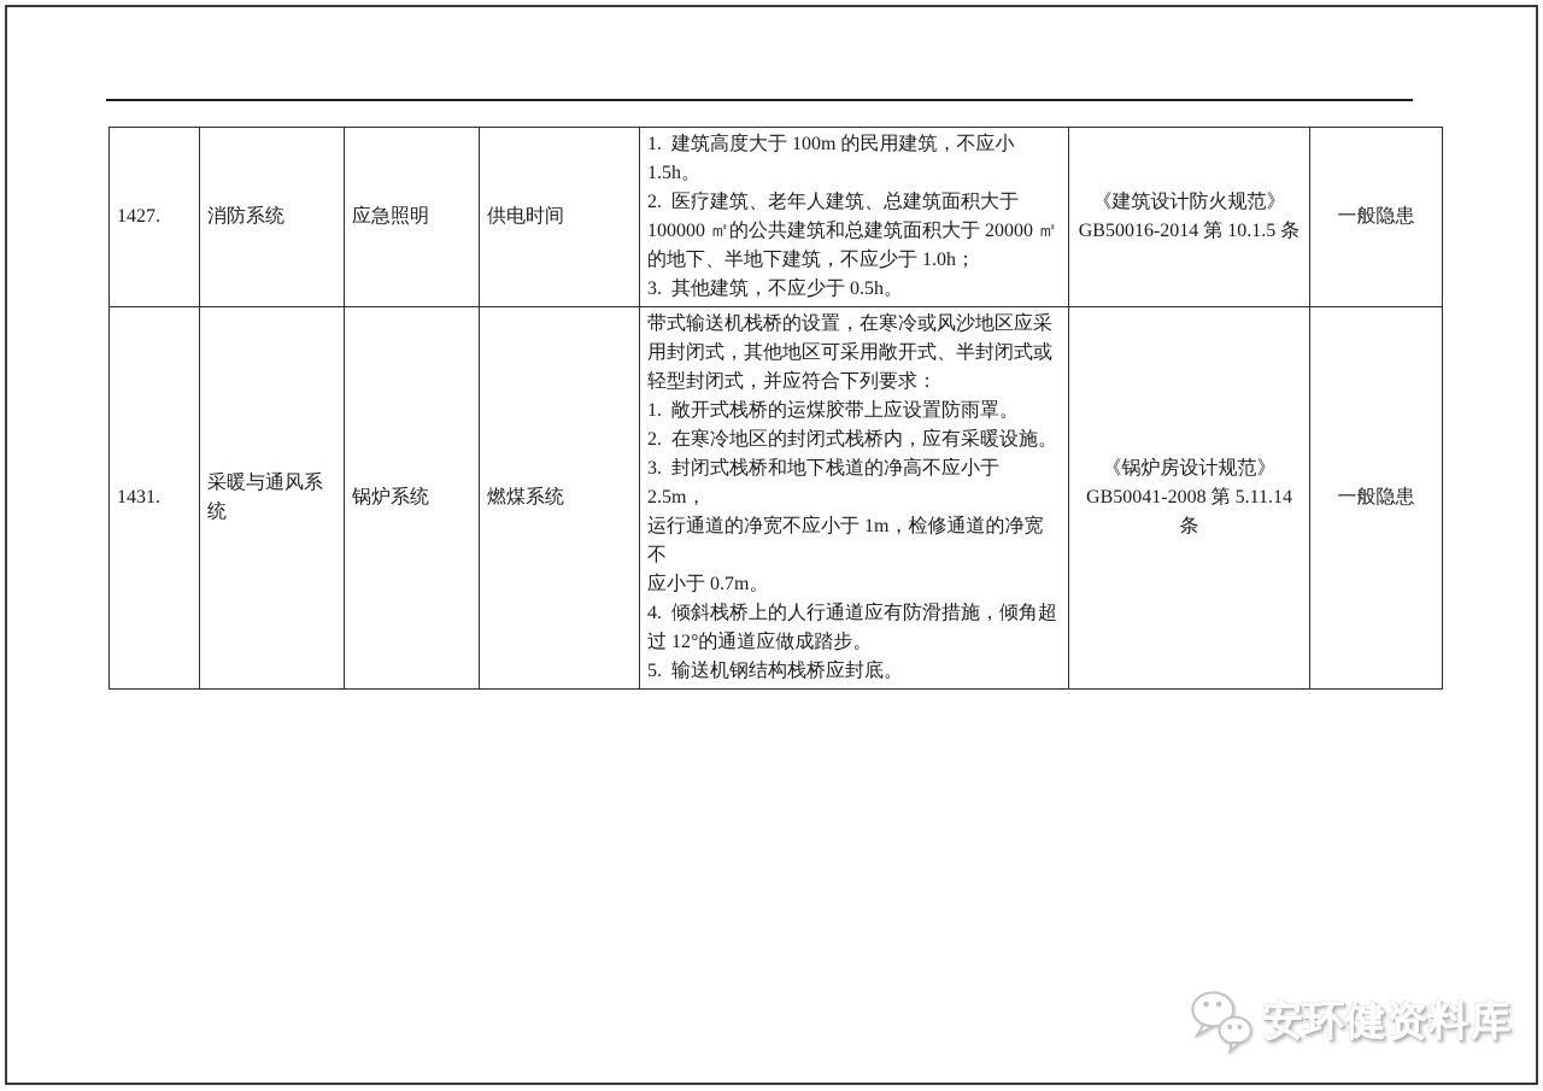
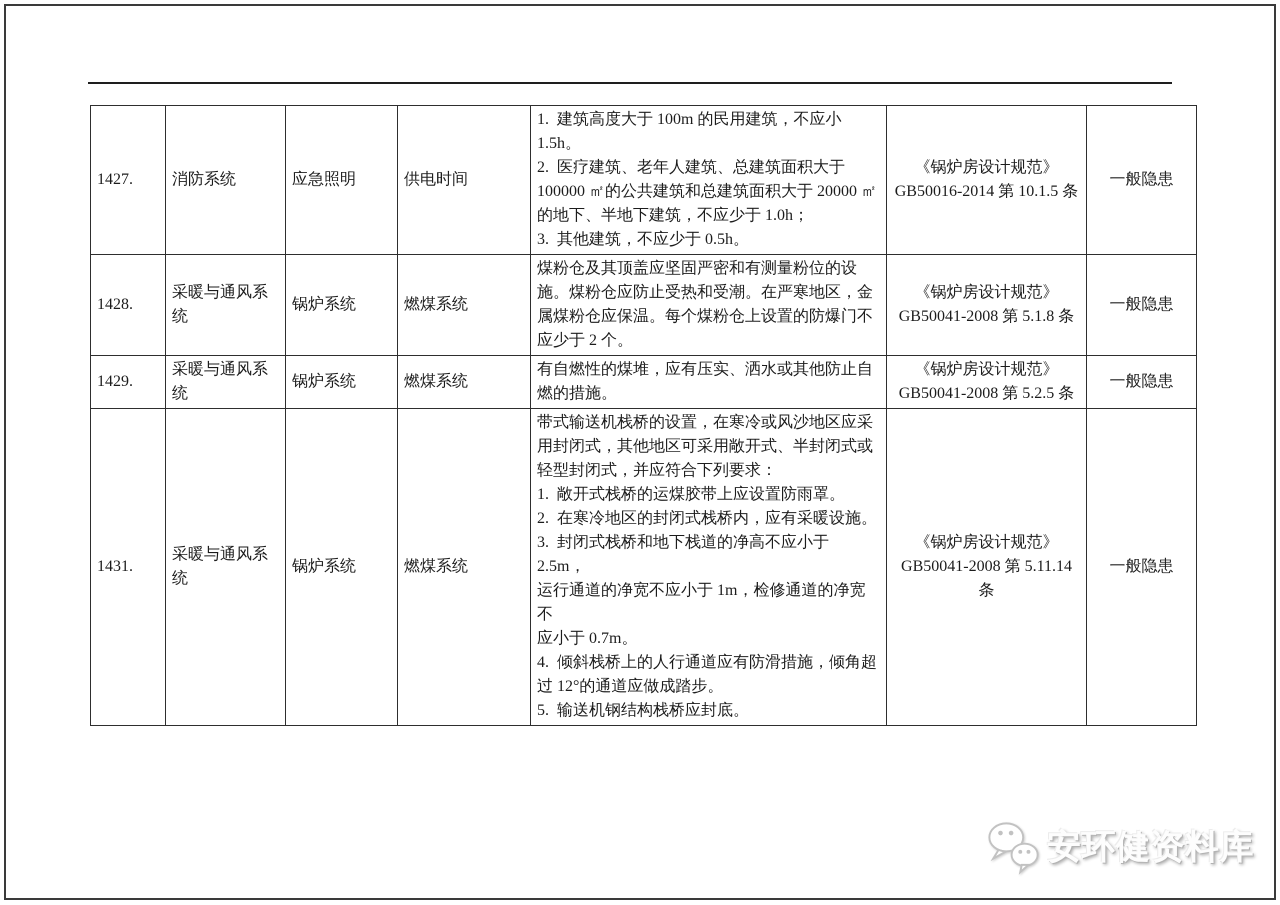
- 1427.	消防系统	应急照明	供电时间	1. 建筑高度大于 100m 的民用建筑，不应小 1.5h。 2. 医疗建筑、老年人建筑、总建筑面积大于 100000 ㎡的公共建筑和总建筑面积大于 20000 ㎡ 的地下、半地下建筑，不应少于 1.0h； 3. 其他建筑，不应少于 0.5h。	《建筑设计防火规范》 GB50016-2014 第 10.1.5 条	一般隐患
+ 1427.	消防系统	应急照明	供电时间	1. 建筑高度大于 100m 的民用建筑，不应小 1.5h。 2. 医疗建筑、老年人建筑、总建筑面积大于 100000 ㎡的公共建筑和总建筑面积大于 20000 ㎡ 的地下、半地下建筑，不应少于 1.0h； 3. 其他建筑，不应少于 0.5h。	《锅炉房设计规范》 GB50016-2014 第 10.1.5 条	一般隐患
+ 1428.	采暖与通风系统	锅炉系统	燃煤系统	煤粉仓及其顶盖应坚固严密和有测量粉位的设 施。煤粉仓应防止受热和受潮。在严寒地区，金 属煤粉仓应保温。每个煤粉仓上设置的防爆门不 应少于 2 个。	《锅炉房设计规范》 GB50041-2008 第 5.1.8 条	一般隐患
+ 1429.	采暖与通风系统	锅炉系统	燃煤系统	有自燃性的煤堆，应有压实、洒水或其他防止自 燃的措施。	《锅炉房设计规范》 GB50041-2008 第 5.2.5 条	一般隐患
  1431.	采暖与通风系统	锅炉系统	燃煤系统	带式输送机栈桥的设置，在寒冷或风沙地区应采 用封闭式，其他地区可采用敞开式、半封闭式或 轻型封闭式，并应符合下列要求： 1. 敞开式栈桥的运煤胶带上应设置防雨罩。 2. 在寒冷地区的封闭式栈桥内，应有采暖设施。 3. 封闭式栈桥和地下栈道的净高不应小于 2.5m， 运行通道的净宽不应小于 1m，检修通道的净宽不 应小于 0.7m。 4. 倾斜栈桥上的人行通道应有防滑措施，倾角超 过 12°的通道应做成踏步。 5. 输送机钢结构栈桥应封底。	《锅炉房设计规范》 GB50041-2008 第 5.11.14 条	一般隐患
  安环健资料库
